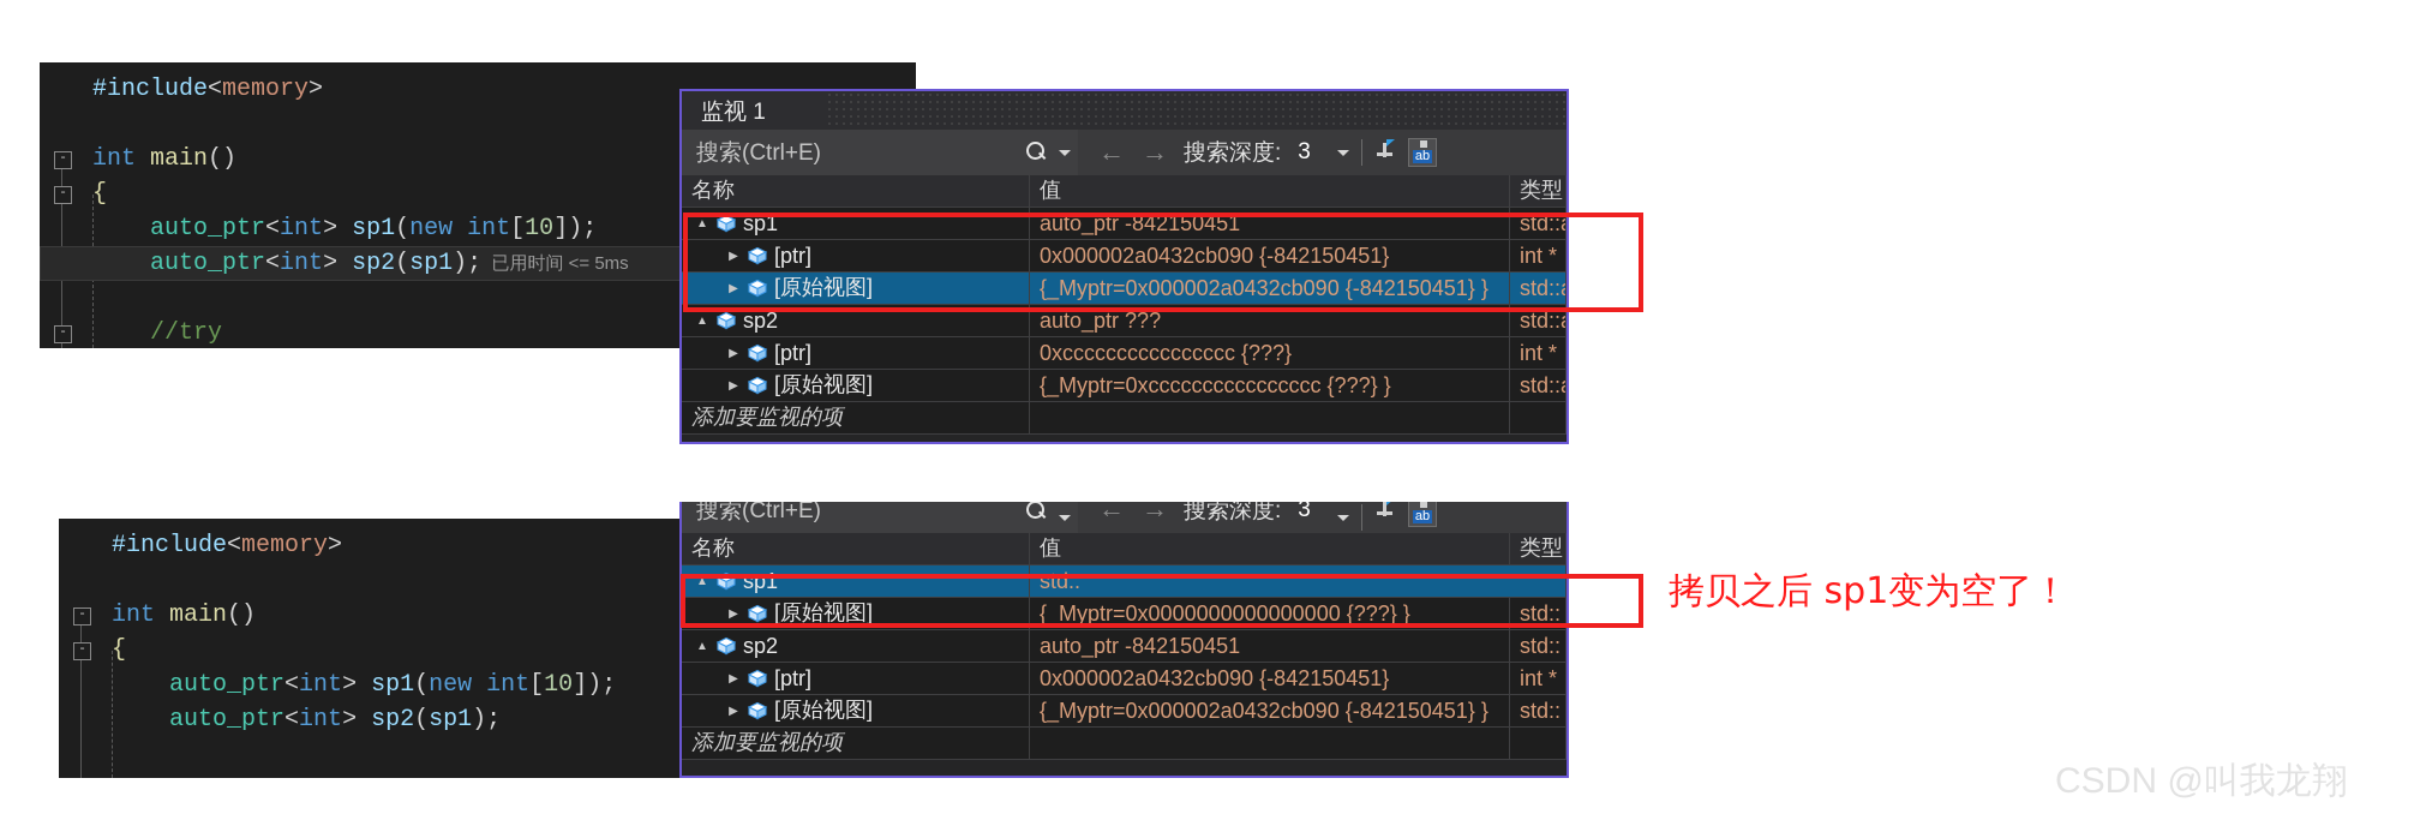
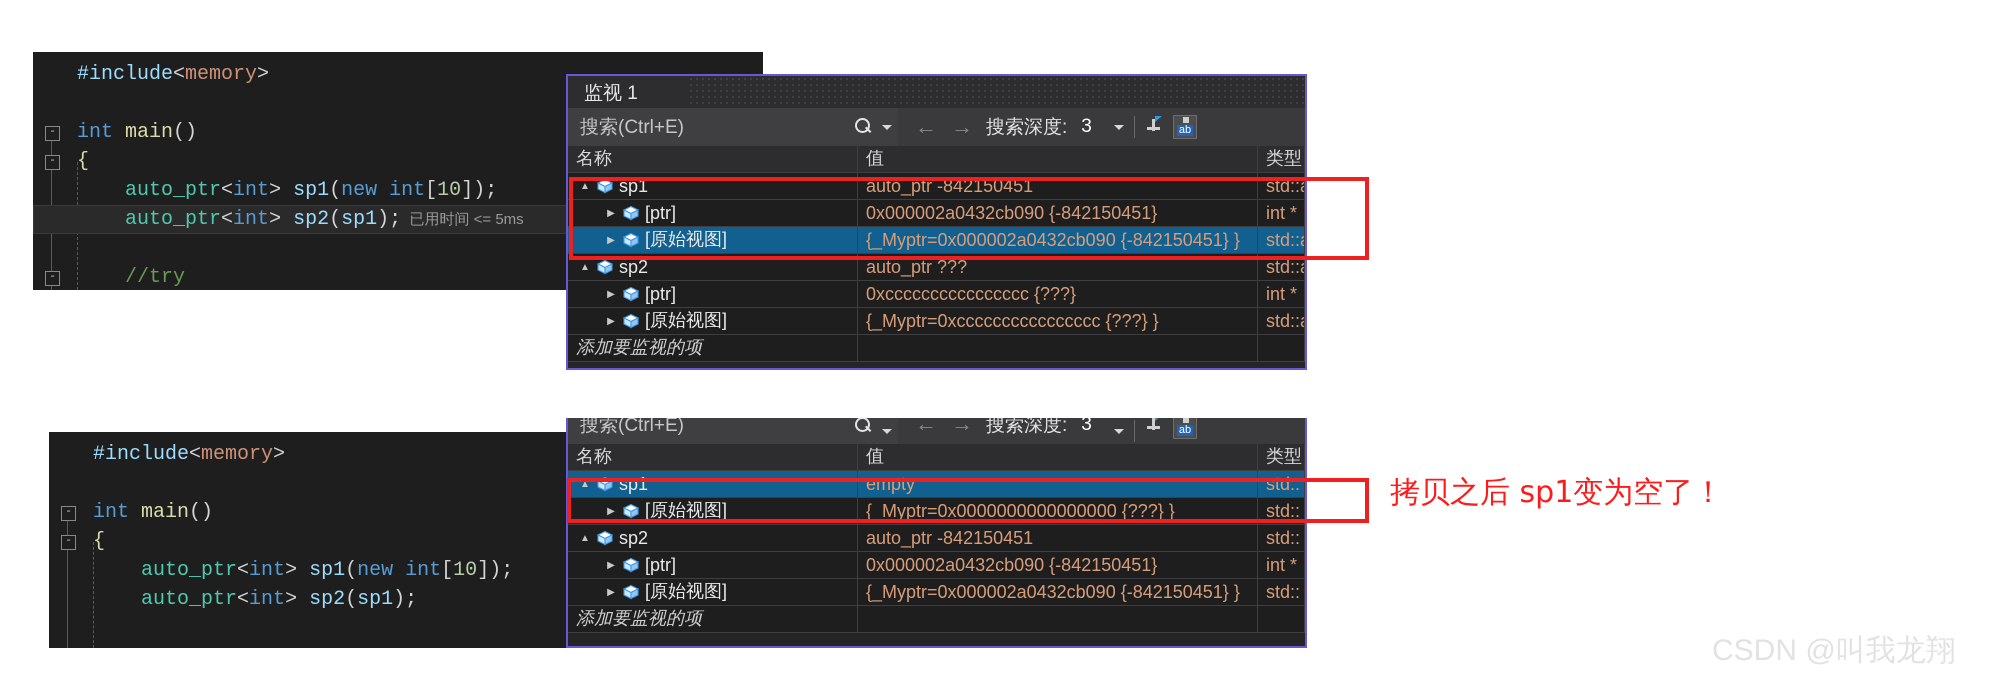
  #include<memory>
  -
  int main()
  -
  {
  auto_ptr<int> sp1(new int[10]);
  auto_ptr<int> sp2(sp1); 已用时间 <= 5ms
  -
  //try
  监视 1
  搜索(Ctrl+E)
  ←
  →
  搜索深度:
  3
  ab
  名称
  值
  类型
  ▲
  sp1
  auto_ptr -842150451
  std::
  ▶
  [ptr]
  0x000002a0432cb090 {-842150451}
  int *
  ▶
  [原始视图]
  {_Myptr=0x000002a0432cb090 {-842150451} }
  std::
  ▲
  sp2
  auto_ptr ???
  std::
  ▶
  [ptr]
  0xcccccccccccccccc {???}
  int *
  ▶
  [原始视图]
  {_Myptr=0xcccccccccccccccc {???} }
  std::
  添加要监视的项
  #include<memory>
  -
  int main()
  -
  {
  auto_ptr<int> sp1(new int[10]);
  auto_ptr<int> sp2(sp1);
  搜索(Ctrl+E)
  ←
  →
  搜索深度:
  3
  ab
  名称
  值
  类型
  ▲
  sp1
+ empty
  std::
  ▶
  [原始视图]
  {_Myptr=0x0000000000000000 {???} }
  std::
  ▲
  sp2
  auto_ptr -842150451
  std::
  ▶
  [ptr]
  0x000002a0432cb090 {-842150451}
  int *
  ▶
  [原始视图]
  {_Myptr=0x000002a0432cb090 {-842150451} }
  std::
  添加要监视的项
  拷贝之后 sp1变为空了！
  CSDN @叫我龙翔
